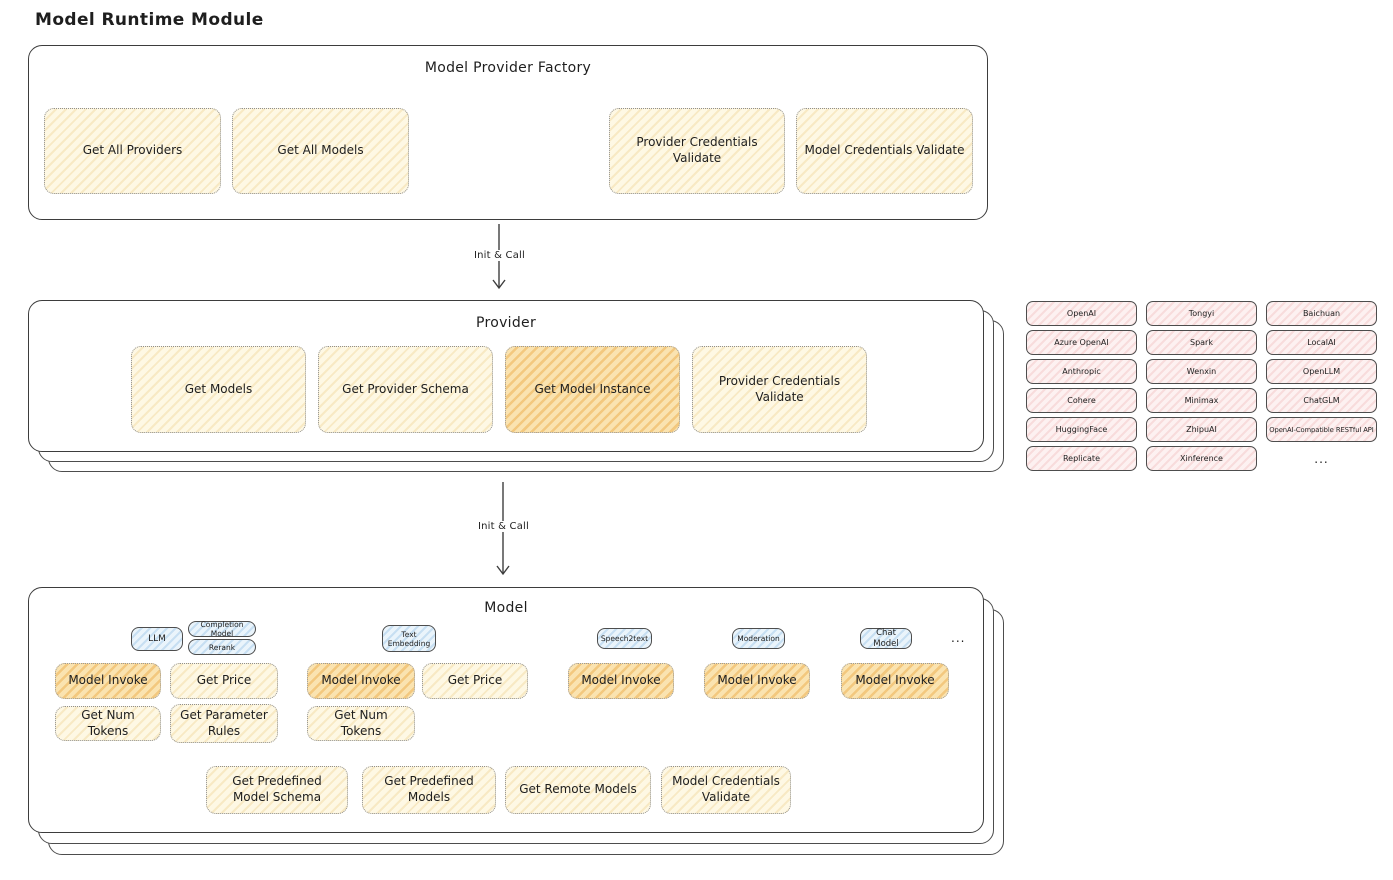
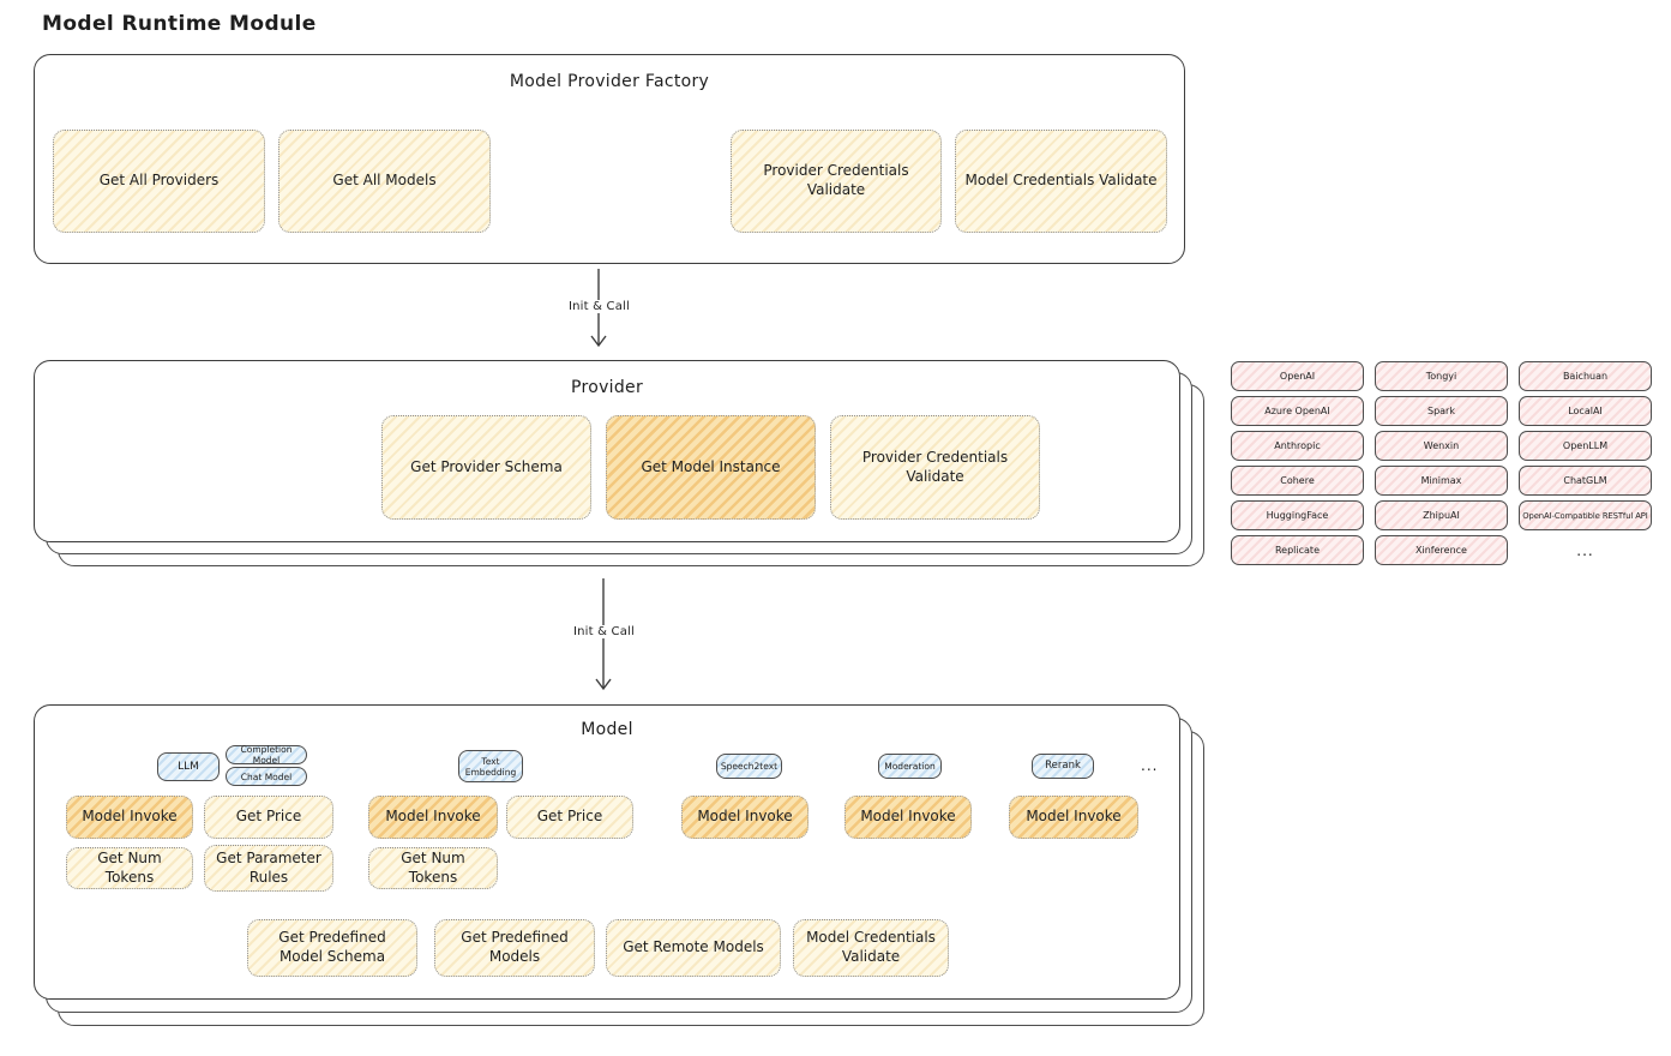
  Model Runtime Module
  Model Provider Factory
  Get All Providers
  Get All Models
  Provider Credentials Validate
  Model Credentials Validate
  Init & Call
  Provider
- Get Models
  Get Provider Schema
  Get Model Instance
  Provider Credentials Validate
  OpenAI
  Tongyi
  Baichuan
  Azure OpenAI
  Spark
  LocalAI
  Anthropic
  Wenxin
  OpenLLM
  Cohere
  Minimax
  ChatGLM
  HuggingFace
  ZhipuAI
  OpenAI-Compatible RESTful API
  Replicate
  Xinference
  ...
  Init & Call
  Model
  LLM
  Completion Model
- Rerank
+ Chat Model
  Text Embedding
  Speech2text
  Moderation
- Chat Model
+ Rerank
  ...
  Model Invoke
  Get Price
  Model Invoke
  Get Price
  Model Invoke
  Model Invoke
  Model Invoke
  Get Num Tokens
  Get Parameter Rules
  Get Num Tokens
  Get Predefined Model Schema
  Get Predefined Models
  Get Remote Models
  Model Credentials Validate
